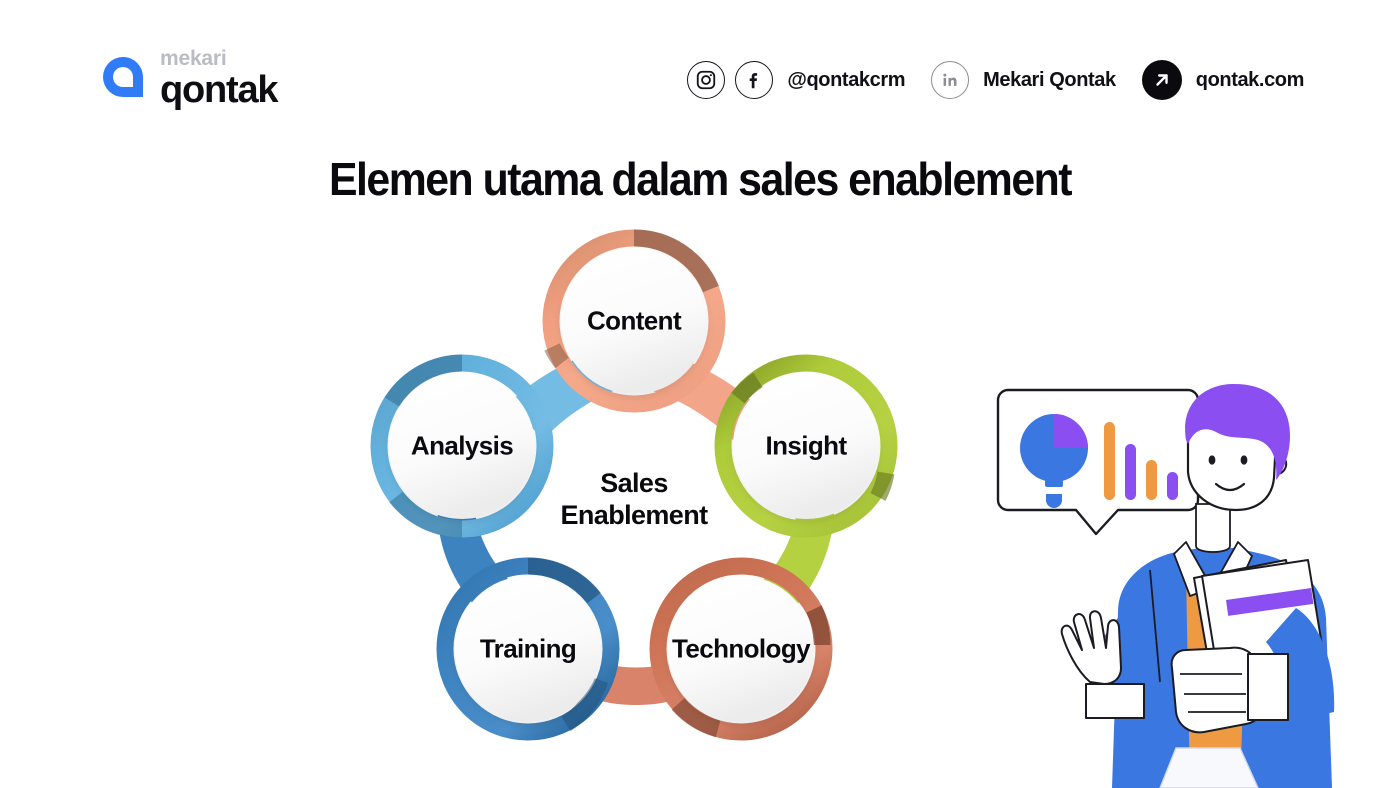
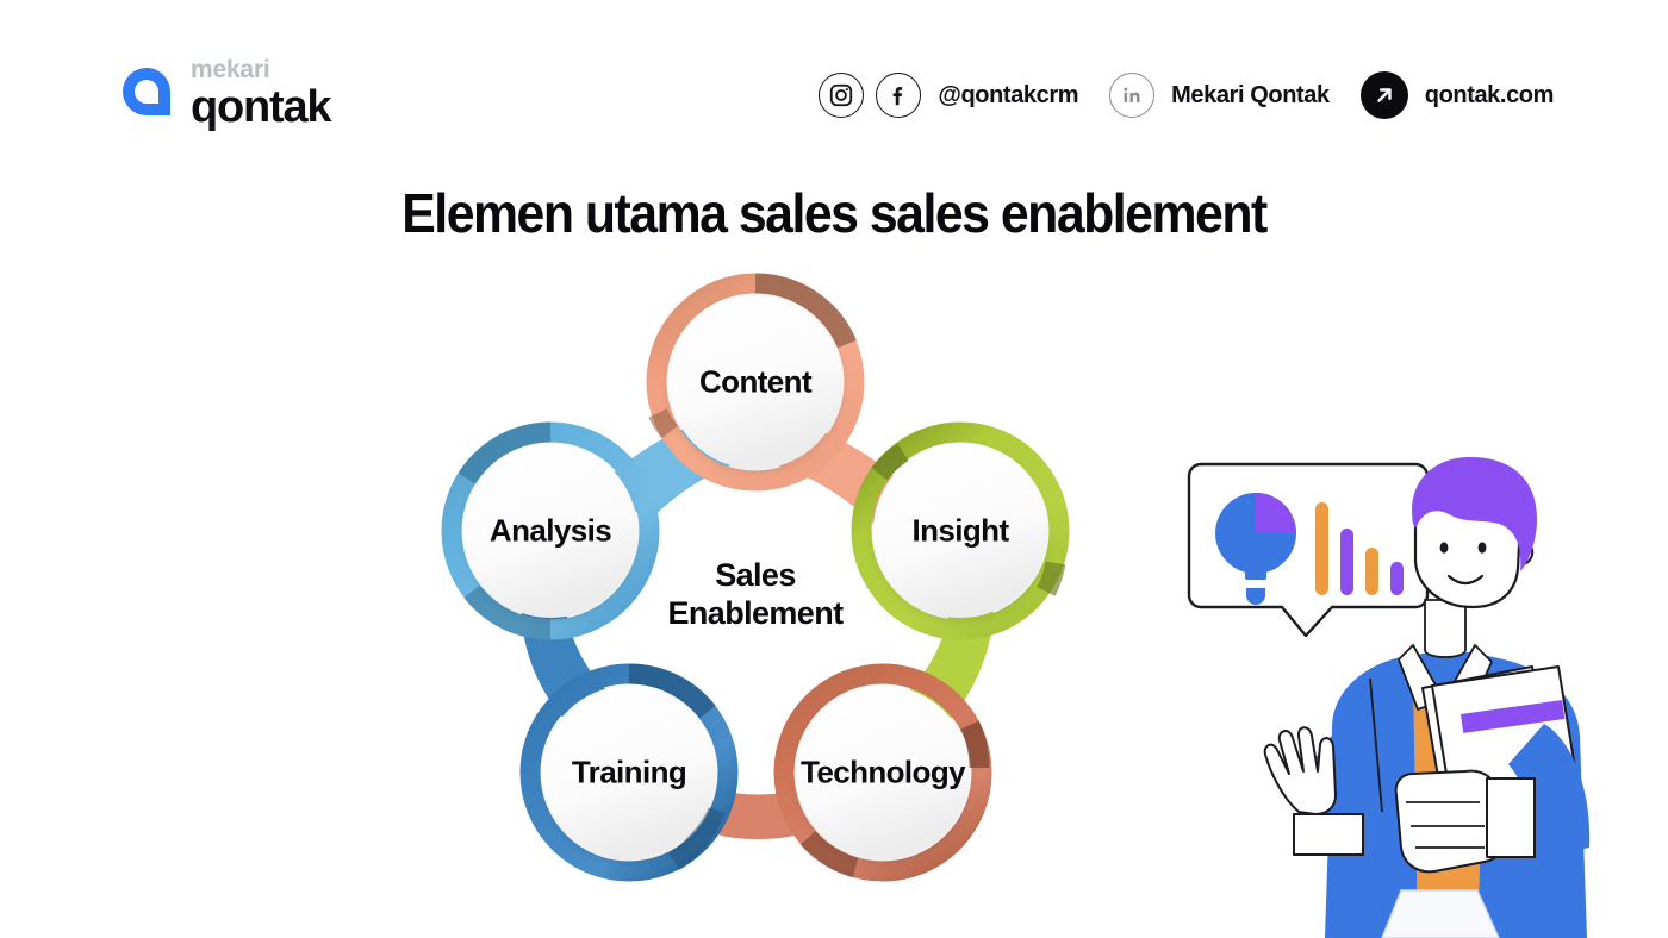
  mekari
  qontak
  @qontakcrm
  Mekari Qontak
  qontak.com
- Elemen utama dalam sales enablement
+ Elemen utama sales sales enablement
  Content
  Insight
  Technology
  Training
  Analysis
  Sales
  Enablement
